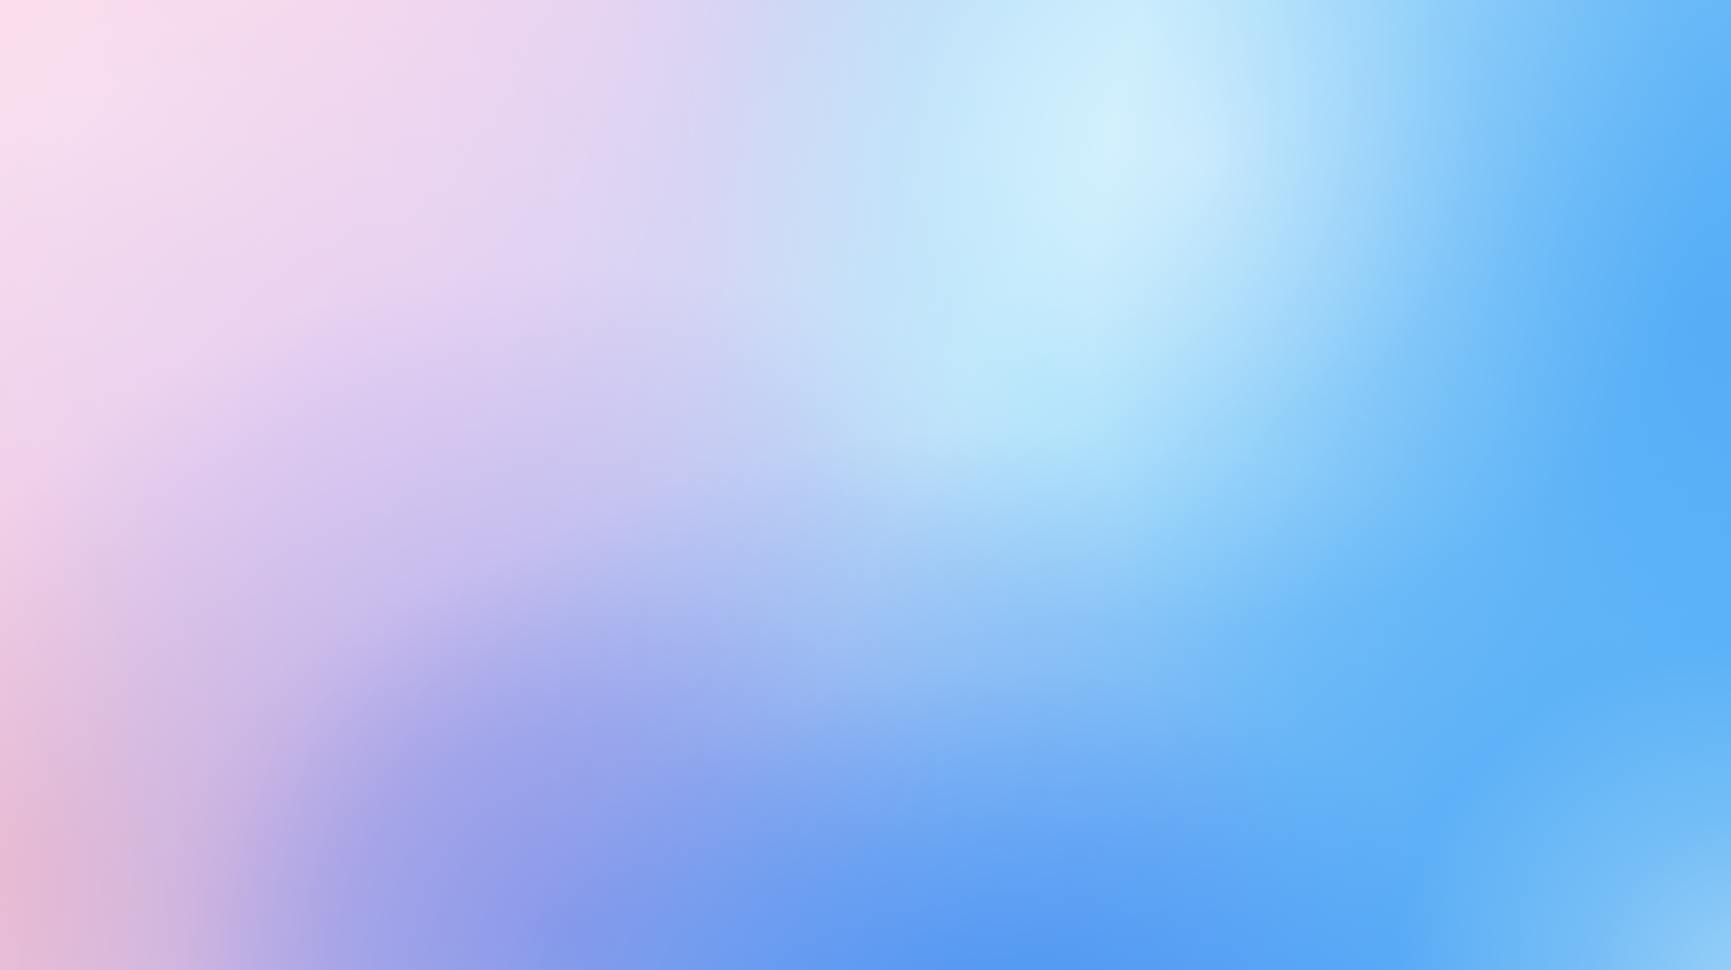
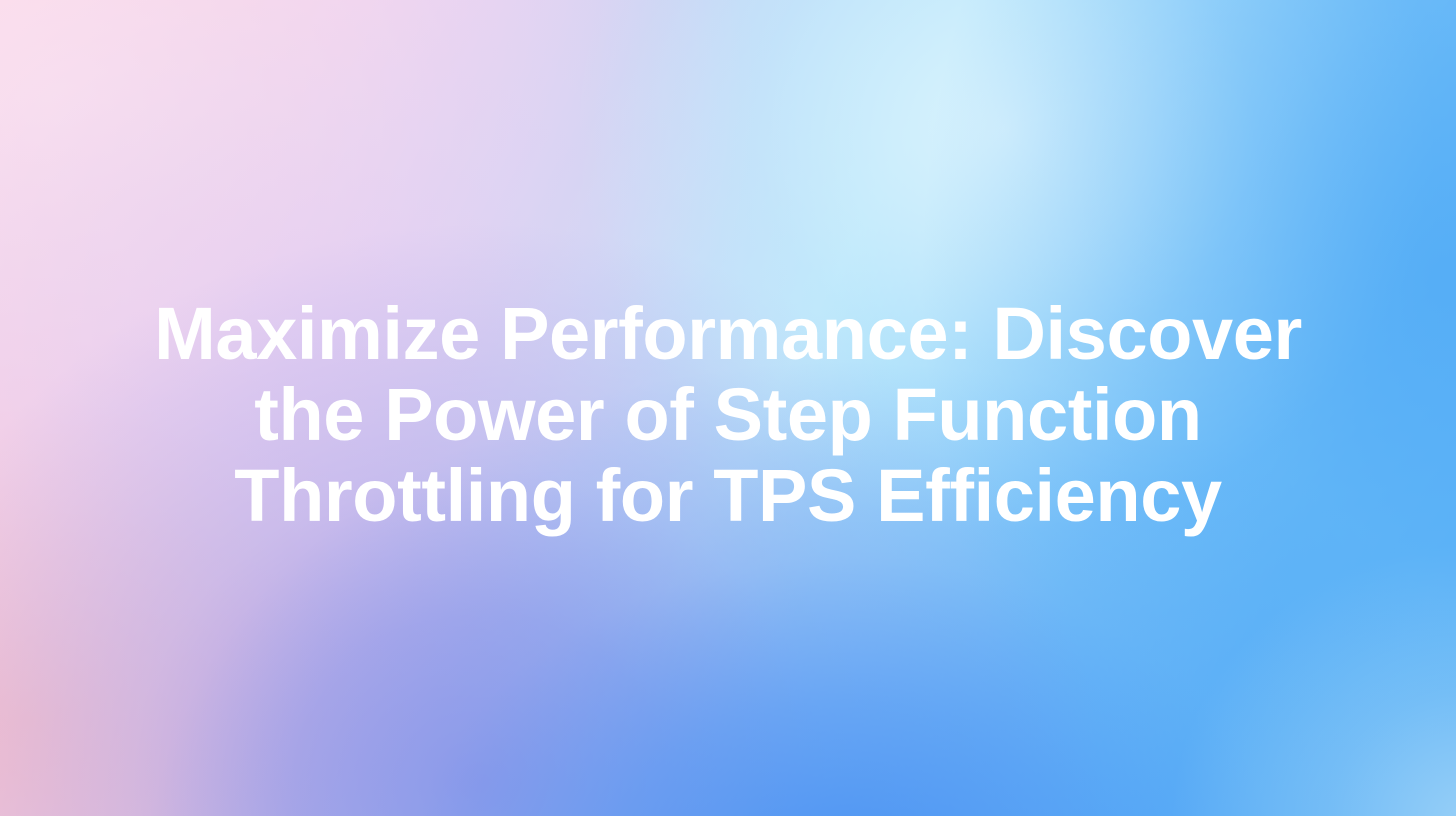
+ Maximize Performance: Discover the Power of Step Function Throttling for TPS Efficiency
